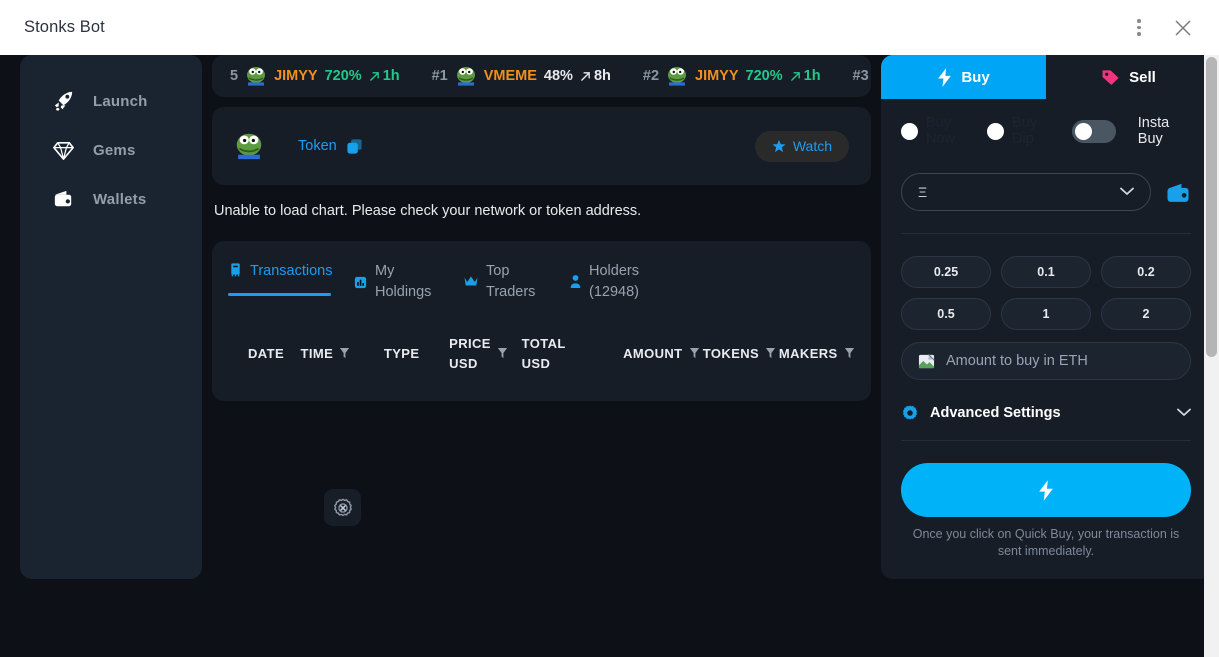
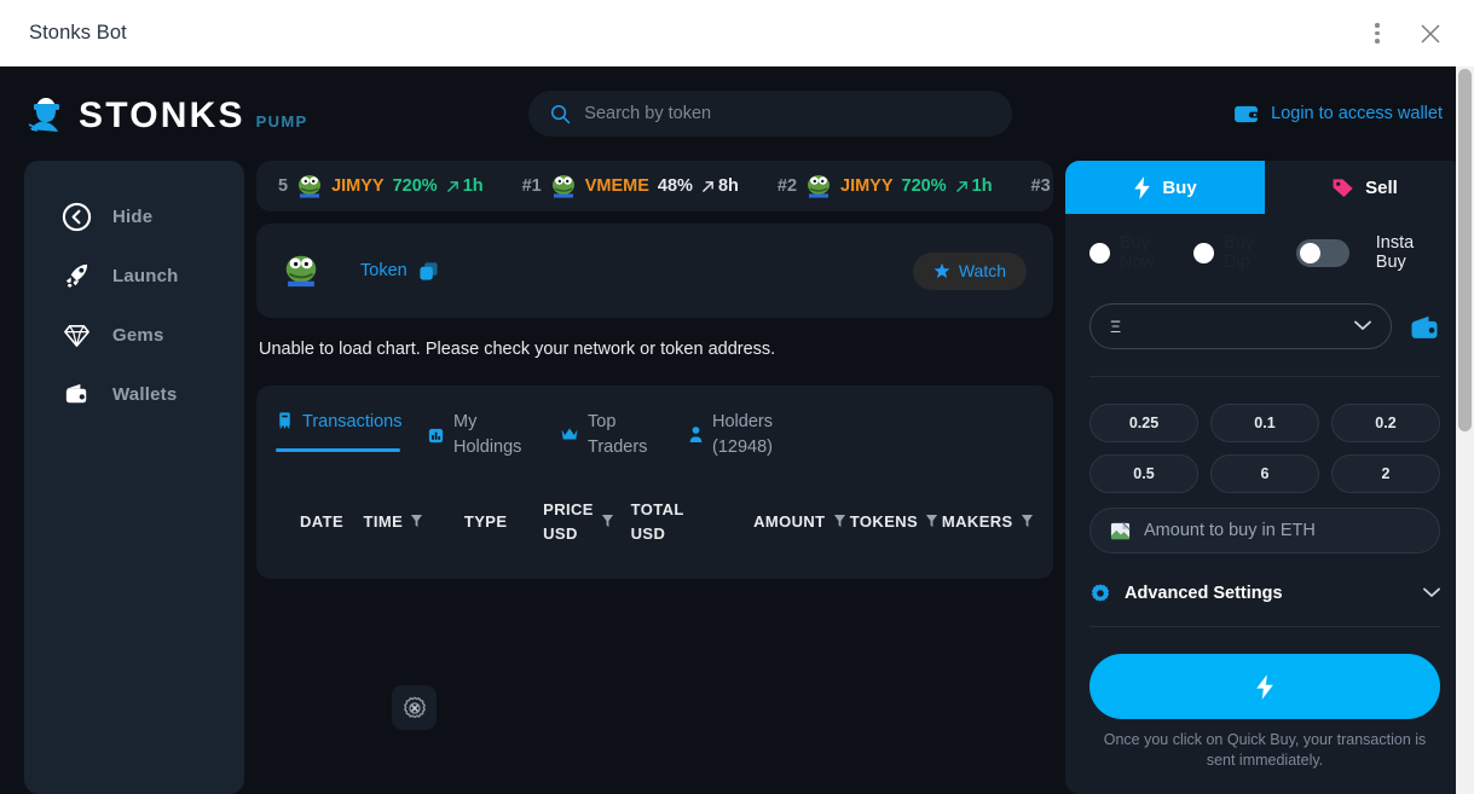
  Stonks Bot
+ STONKS
+ PUMP
+ Search by token
+ Login to access wallet
+ Hide
  Launch
  Gems
  Wallets
  5
  JIMYY
  720%
  1h
  #1
  VMEME
  48%
  8h
  #2
  JIMYY
  720%
  1h
  #3
  Token
  Watch
  Unable to load chart. Please check your network or token address.
  Transactions
  My
  Holdings
  Top
  Traders
  Holders
  (12948)
  DATE
  TIME
  TYPE
  PRICE
  USD
  TOTAL
  USD
  AMOUNT
  TOKENS
  MAKERS
  Buy
  Sell
  Insta Buy
  Ξ
  0.25
  0.1
  0.2
  0.5
- 1
+ 6
  2
  Amount to buy in ETH
  Advanced Settings
  Once you click on Quick Buy, your transaction is sent immediately.
